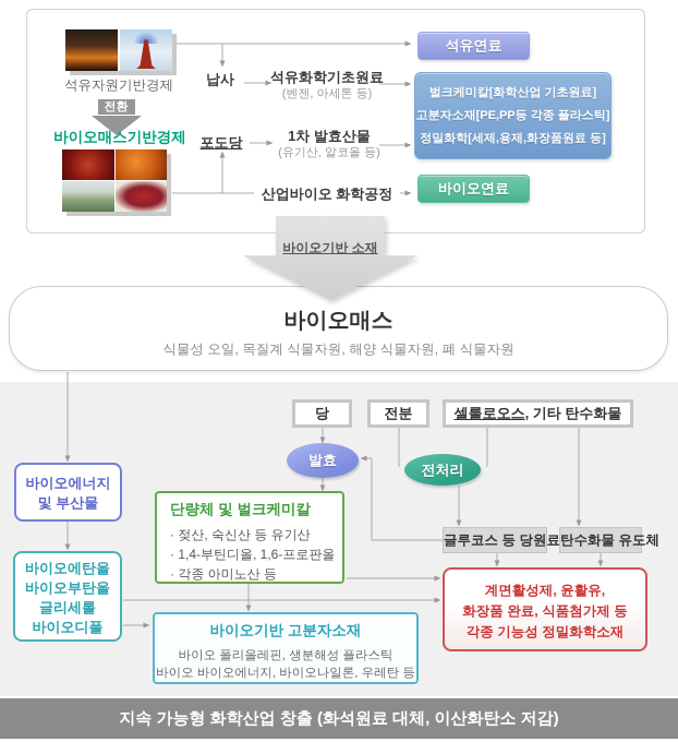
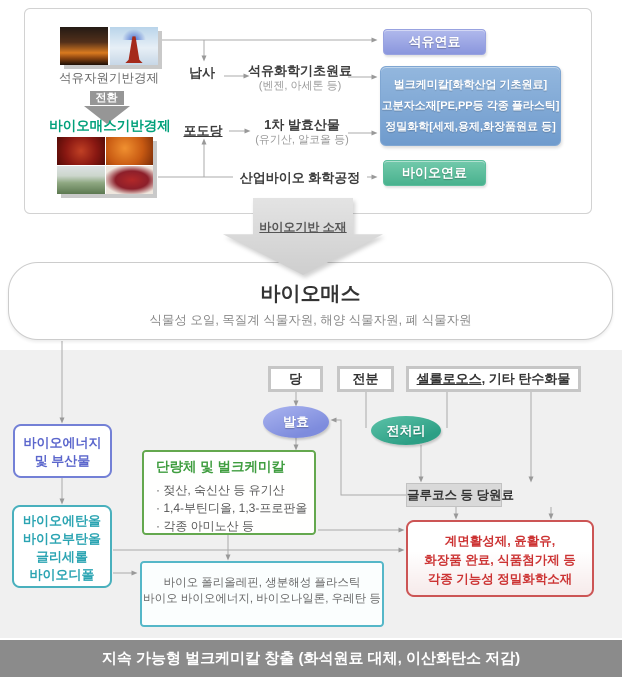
  석유자원기반경제
  전환
  바이오매스기반경제
  납사
  석유화학기초원료
  (벤젠, 아세톤 등)
  포도당
  1차 발효산물
  (유기산, 알코올 등)
  산업바이오 화학공정
  석유연료
  벌크케미칼[화학산업 기초원료]
  고분자소재[PE,PP등 각종 플라스틱]
  정밀화학[세제,용제,화장품원료 등]
  바이오연료
  바이오기반 소재
  바이오매스
  식물성 오일, 목질계 식물자원, 해양 식물자원, 폐 식물자원
  바이오에너지
  및 부산물
  바이오에탄올
  바이오부탄올
  글리세롤
  바이오디폴
  당
  전분
  셀룰로오스, 기타 탄수화물
  발효
  전처리
  글루코스 등 당원료
- 탄수화물 유도체
  단량체 및 벌크케미칼
  · 젖산, 숙신산 등 유기산
- · 1,4-부틴디올, 1,6-프로판올
+ · 1,4-부틴디올, 1,3-프로판올
  · 각종 아미노산 등
- 바이오기반 고분자소재
  바이오 폴리올레핀, 생분해성 플라스틱
  바이오 바이오에너지, 바이오나일론, 우레탄 등
  계면활성제, 윤활유,
  화장품 완료, 식품첨가제 등
  각종 기능성 정밀화학소재
- 지속 가능형 화학산업 창출 (화석원료 대체, 이산화탄소 저감)
+ 지속 가능형 벌크케미칼 창출 (화석원료 대체, 이산화탄소 저감)
